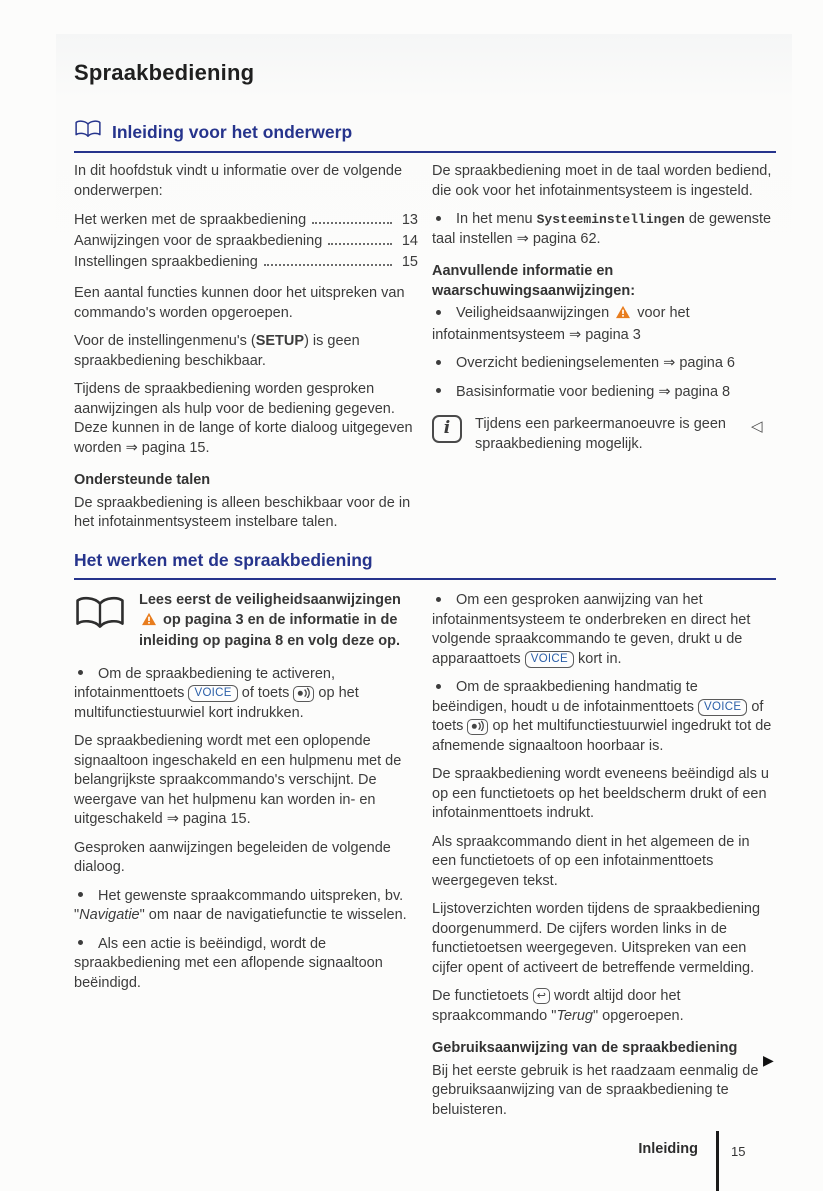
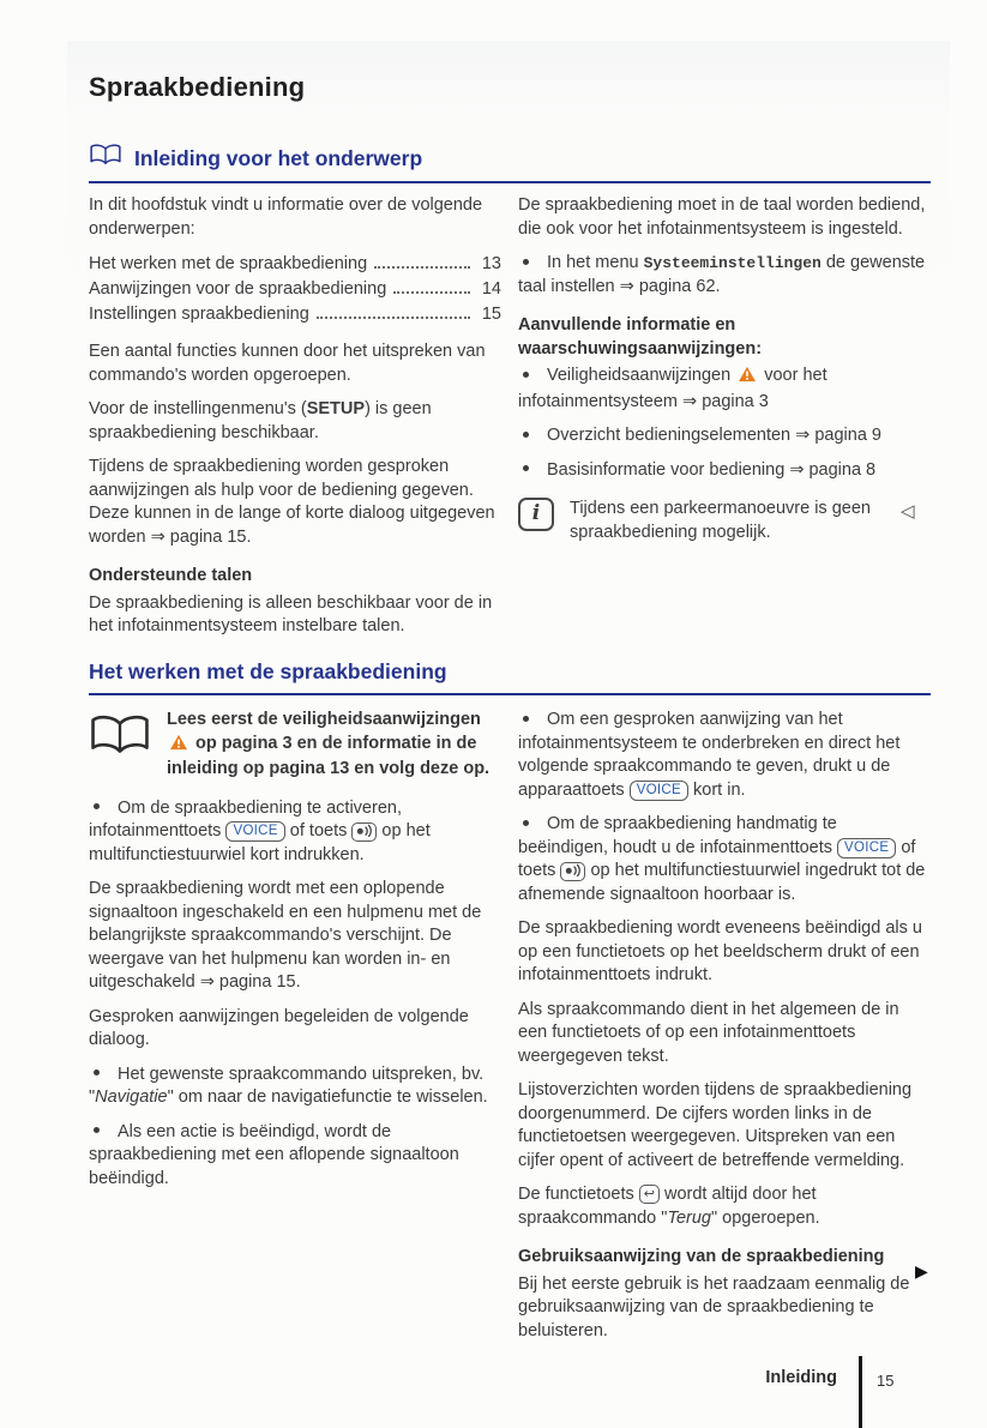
  Spraakbediening
  Inleiding voor het onderwerp
  In dit hoofdstuk vindt u informatie over de volgende onderwerpen:
  Het werken met de spraakbediening
  13
  Aanwijzingen voor de spraakbediening
  14
  Instellingen spraakbediening
  15
  Een aantal functies kunnen door het uitspreken van commando's worden opgeroepen.
  Voor de instellingenmenu's (SETUP) is geen spraakbediening beschikbaar.
  Tijdens de spraakbediening worden gesproken aanwijzingen als hulp voor de bediening gegeven. Deze kunnen in de lange of korte dialoog uitgegeven worden ⇒ pagina 15.
  Ondersteunde talen
  De spraakbediening is alleen beschikbaar voor de in het infotainmentsysteem instelbare talen.
  De spraakbediening moet in de taal worden bediend, die ook voor het infotainmentsysteem is ingesteld.
  In het menu Systeeminstellingen de gewenste taal instellen ⇒ pagina 62.
  Aanvullende informatie en waarschuwingsaanwijzingen:
  Veiligheidsaanwijzingen voor het infotainmentsysteem ⇒ pagina 3
- Overzicht bedieningselementen ⇒ pagina 6
+ Overzicht bedieningselementen ⇒ pagina 9
  Basisinformatie voor bediening ⇒ pagina 8
  i
  Tijdens een parkeermanoeuvre is geen spraakbediening mogelijk.
  ◁
  Het werken met de spraakbediening
- Lees eerst de veiligheidsaanwijzingen op pagina 3 en de informatie in de inleiding op pagina 8 en volg deze op.
+ Lees eerst de veiligheidsaanwijzingen op pagina 3 en de informatie in de inleiding op pagina 13 en volg deze op.
  Om de spraakbediening te activeren, infotainmenttoets VOICE of toets op het multifunctiestuurwiel kort indrukken.
  De spraakbediening wordt met een oplopende signaaltoon ingeschakeld en een hulpmenu met de belangrijkste spraakcommando's verschijnt. De weergave van het hulpmenu kan worden in- en uitgeschakeld ⇒ pagina 15.
  Gesproken aanwijzingen begeleiden de volgende dialoog.
  Het gewenste spraakcommando uitspreken, bv. "Navigatie" om naar de navigatiefunctie te wisselen.
  Als een actie is beëindigd, wordt de spraakbediening met een aflopende signaaltoon beëindigd.
  Om een gesproken aanwijzing van het infotainmentsysteem te onderbreken en direct het volgende spraakcommando te geven, drukt u de apparaattoets VOICE kort in.
  Om de spraakbediening handmatig te beëindigen, houdt u de infotainmenttoets VOICE of toets op het multifunctiestuurwiel ingedrukt tot de afnemende signaaltoon hoorbaar is.
  De spraakbediening wordt eveneens beëindigd als u op een functietoets op het beeldscherm drukt of een infotainmenttoets indrukt.
  Als spraakcommando dient in het algemeen de in een functietoets of op een infotainmenttoets weergegeven tekst.
  Lijstoverzichten worden tijdens de spraakbediening doorgenummerd. De cijfers worden links in de functietoetsen weergegeven. Uitspreken van een cijfer opent of activeert de betreffende vermelding.
  De functietoets ↩ wordt altijd door het spraakcommando "Terug" opgeroepen.
  Gebruiksaanwijzing van de spraakbediening
  Bij het eerste gebruik is het raadzaam eenmalig de gebruiksaanwijzing van de spraakbediening te beluisteren.
  ▶
  Inleiding
  15
